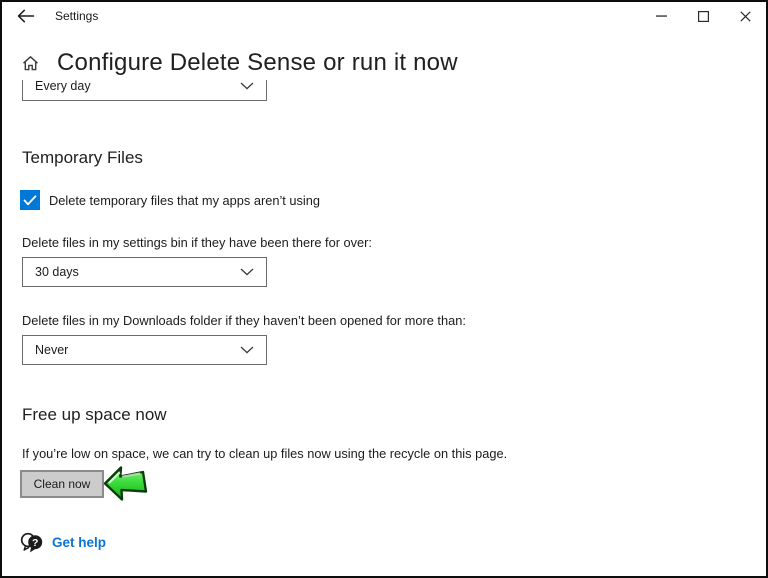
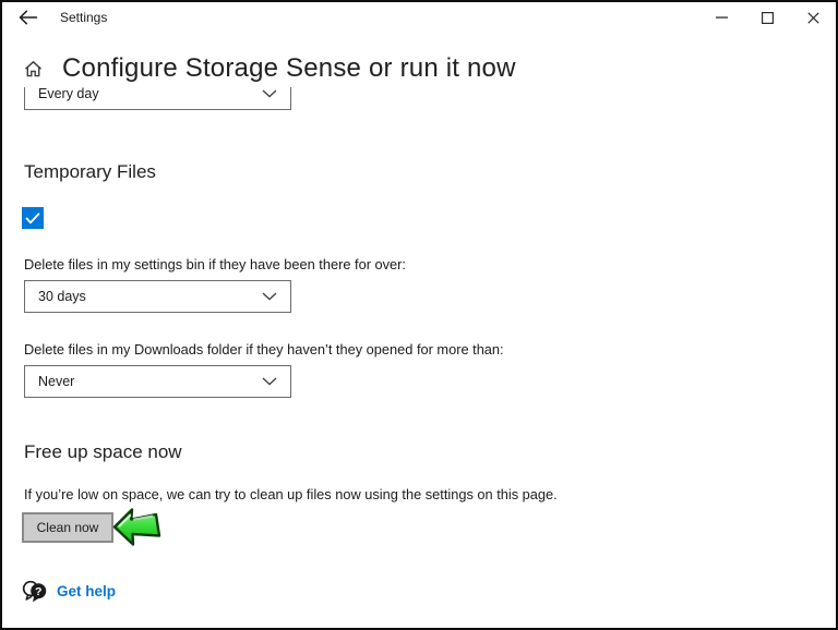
  Settings
- Configure Delete Sense or run it now
+ Configure Storage Sense or run it now
  Every day
  Temporary Files
- Delete temporary files that my apps aren’t using
  Delete files in my settings bin if they have been there for over:
  30 days
- Delete files in my Downloads folder if they haven’t been opened for more than:
+ Delete files in my Downloads folder if they haven’t they opened for more than:
  Never
  Free up space now
- If you’re low on space, we can try to clean up files now using the recycle on this page.
+ If you’re low on space, we can try to clean up files now using the settings on this page.
  Clean now
  ?
  Get help
